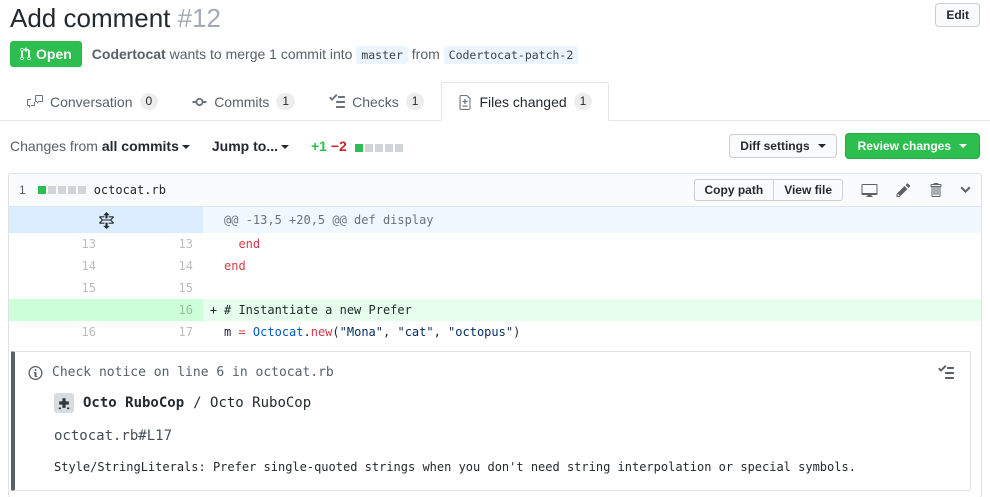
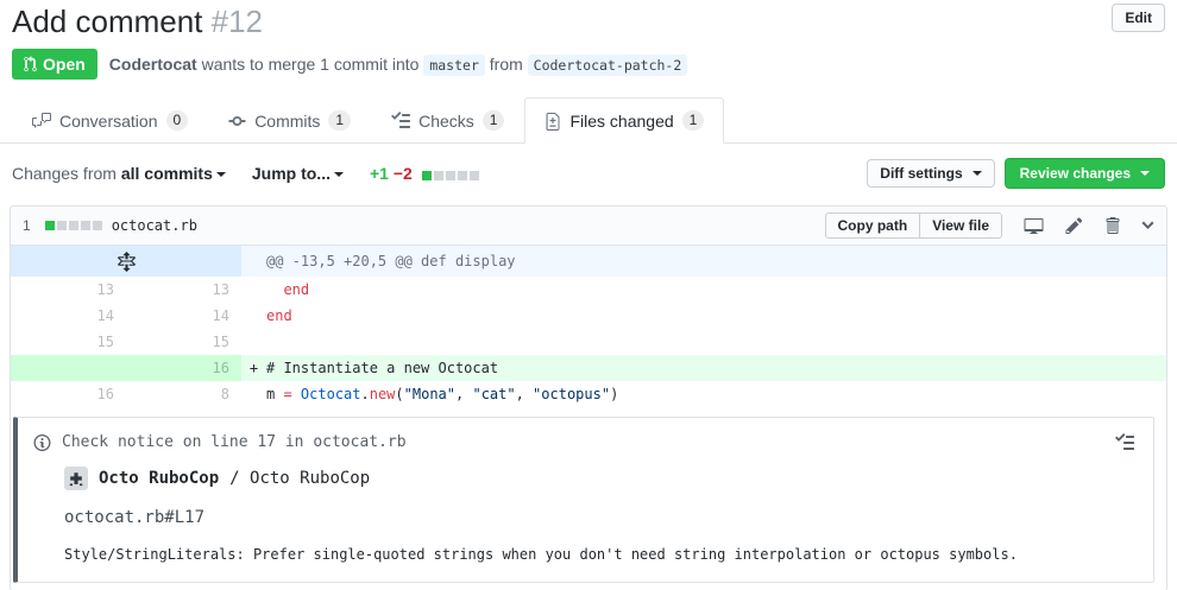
  Add comment #12
  Edit
  Open
  Codertocat wants to merge 1 commit into master from Codertocat-patch-2
  Conversation
  0
  Commits
  1
  Checks
  1
  Files changed
  1
  Changes from all commits
  Jump to...
  +1 −2
  Diff settings
  Review changes
  1
  octocat.rb
  Copy path
  View file
  @@ -13,5 +20,5 @@ def display
  13
  13
  end
  14
  14
  end
  15
  15
  16
- + # Instantiate a new Prefer
+ + # Instantiate a new Octocat
  16
- 17
+ 8
  m = Octocat.new("Mona", "cat", "octopus")
- Check notice on line 6 in octocat.rb
+ Check notice on line 17 in octocat.rb
  Octo RuboCop
  / Octo RuboCop
  octocat.rb#L17
- Style/StringLiterals: Prefer single-quoted strings when you don't need string interpolation or special symbols.
+ Style/StringLiterals: Prefer single-quoted strings when you don't need string interpolation or octopus symbols.
